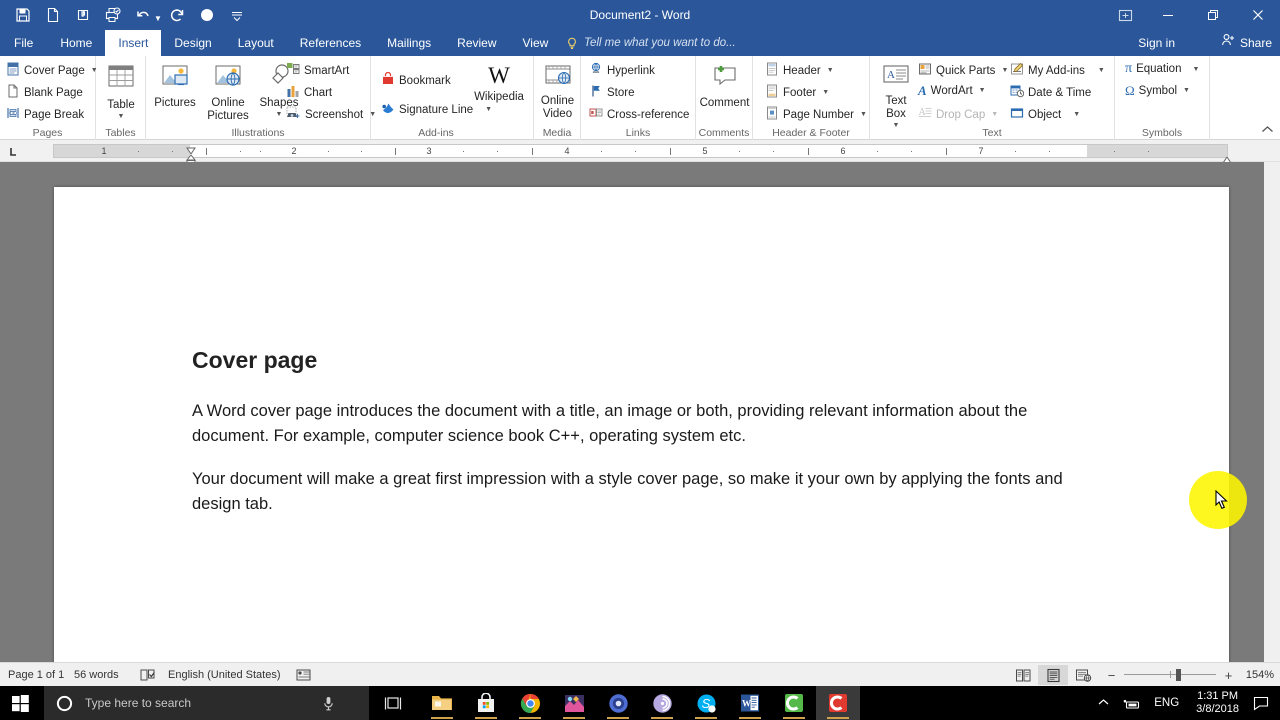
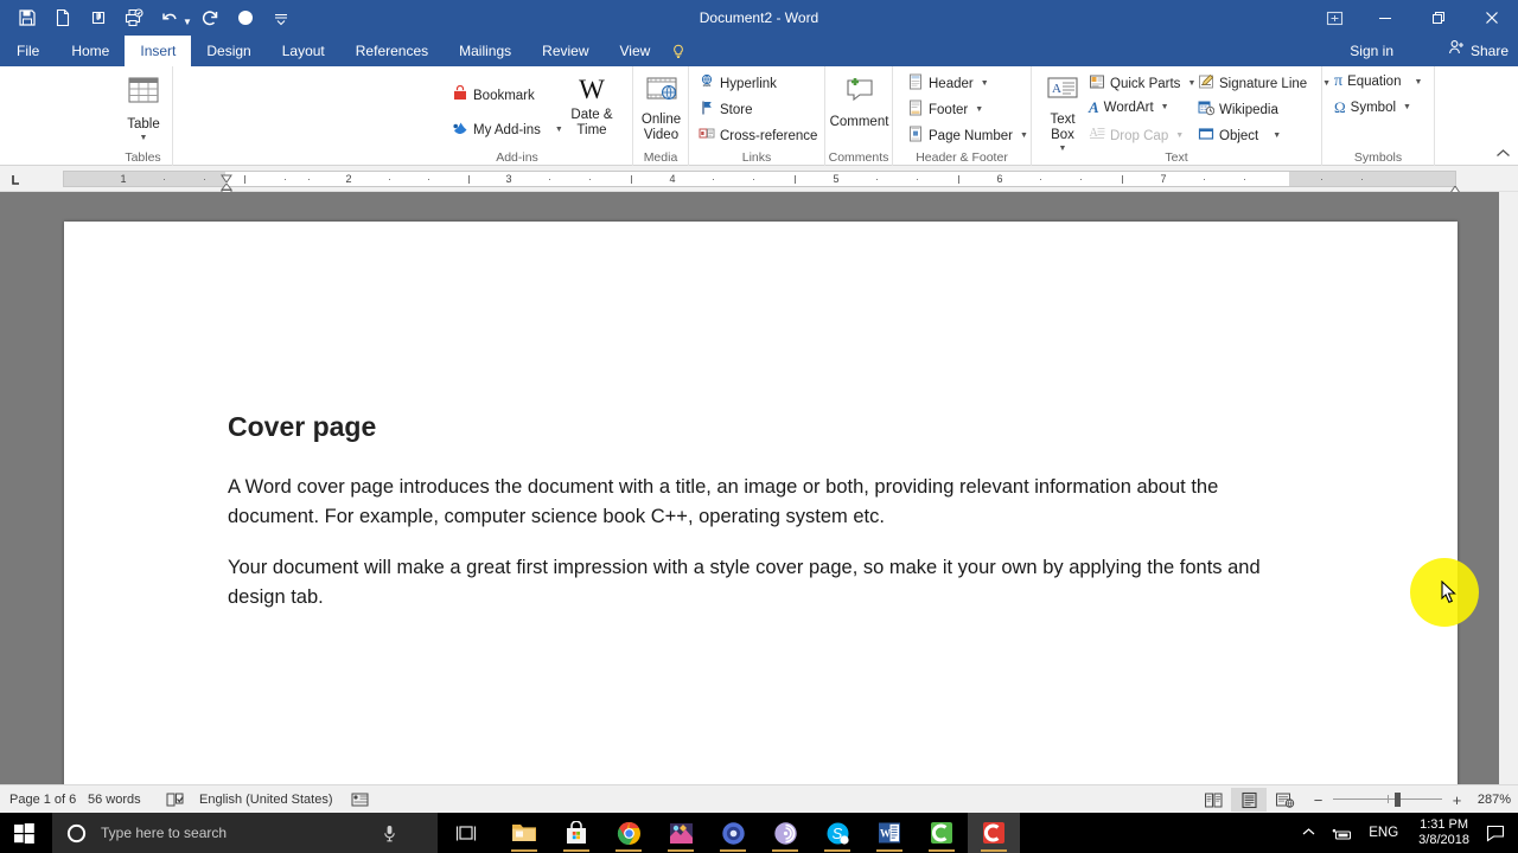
  ▼
  Document2 - Word
  File
  Home
  Insert
  Design
  Layout
  References
  Mailings
  Review
  View
- Tell me what you want to do...
  Sign in
  Share
- Cover Page
- Blank Page
- Page Break
- Pages
  Table
  Tables
- Pictures
- Online Pictures
- Shapes
- SmartArt
- Chart
- Screenshot
- Illustrations
  Bookmark
- Signature Line
+ My Add-ins
  W
- Wikipedia
+ Date & Time
  Add-ins
  Online Video
  Media
  Hyperlink
  Store
  Cross-reference
  Links
  Comment
  Comments
  Header
  Footer
  Page Number
  Header & Footer
  A
  Text Box
  Quick Parts
  A
  WordArt
  A
  Drop Cap
- My Add-ins
+ Signature Line
- Date & Time
+ Wikipedia
  Object
  Text
  π
  Equation
  Ω
  Symbol
  Symbols
  1
  2
  3
  4
  5
  6
  7
  Cover page
  A Word cover page introduces the document with a title, an image or both, providing relevant information about the document. For example, computer science book C++, operating system etc.
  Your document will make a great first impression with a style cover page, so make it your own by applying the fonts and design tab.
- Page 1 of 1
+ Page 1 of 6
  56 words
  English (United States)
  −
  +
- 154%
+ 287%
  Type here to search
  S
  W
  ENG
  1:31 PM
  3/8/2018
